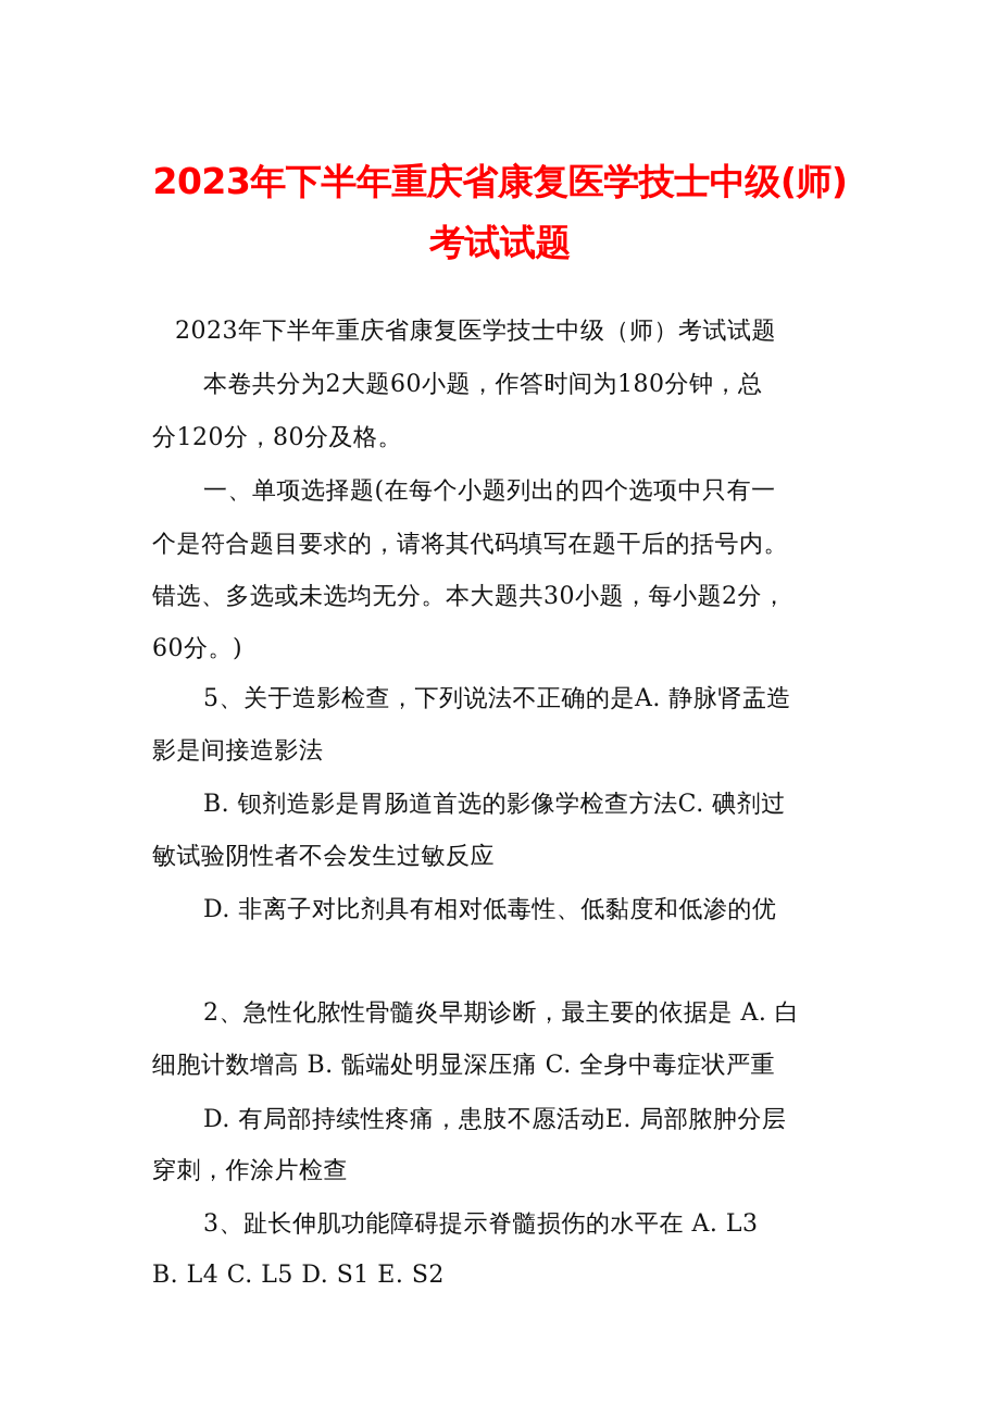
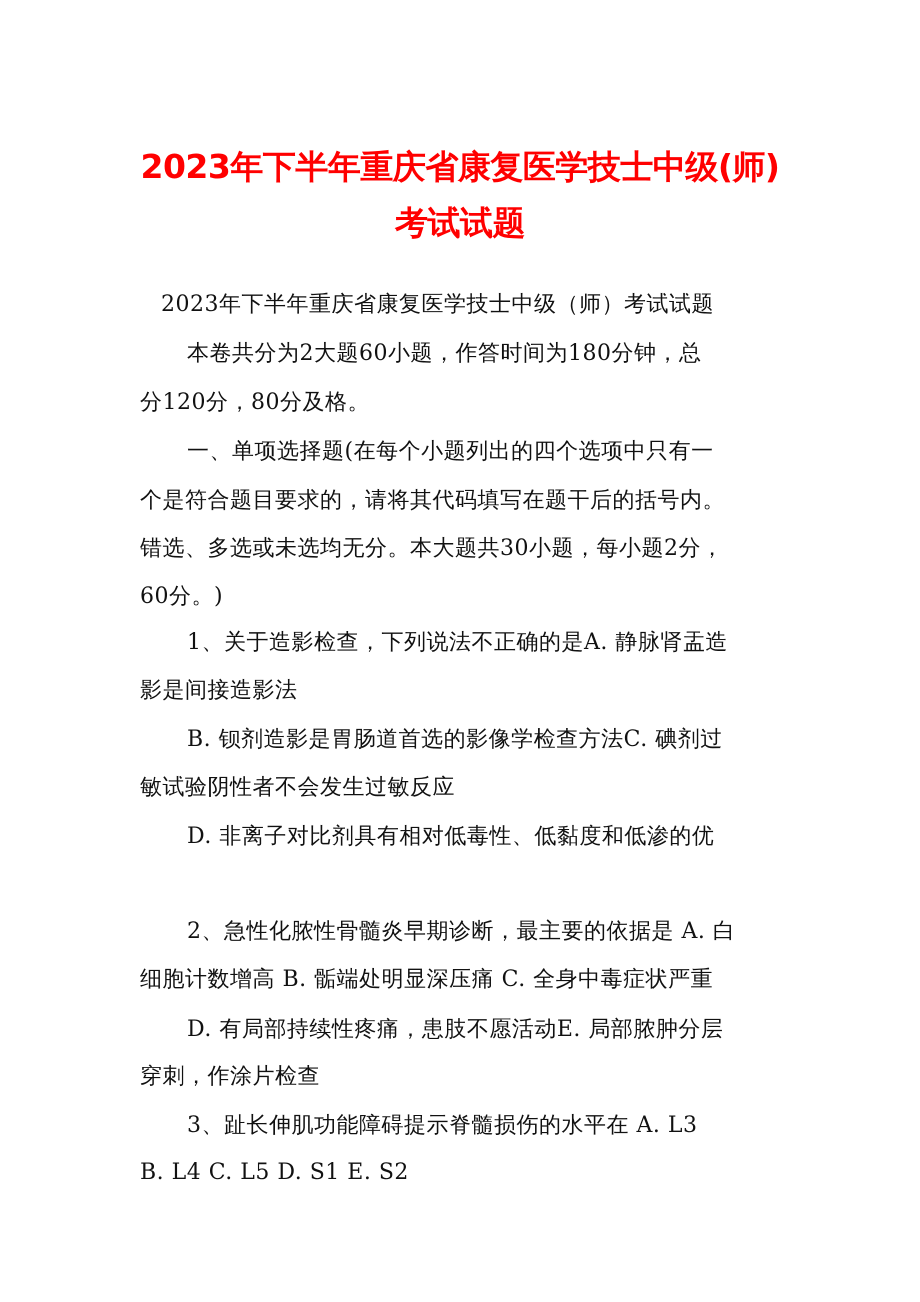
  2023年下半年重庆省康复医学技士中级(师)
  考试试题
  2023年下半年重庆省康复医学技士中级（师）考试试题
  本卷共分为2大题60小题，作答时间为180分钟，总
  分120分，80分及格。
  一、单项选择题(在每个小题列出的四个选项中只有一
  个是符合题目要求的，请将其代码填写在题干后的括号内。
  错选、多选或未选均无分。本大题共30小题，每小题2分，
  60分。)
- 5、关于造影检查，下列说法不正确的是A. 静脉肾盂造
+ 1、关于造影检查，下列说法不正确的是A. 静脉肾盂造
  影是间接造影法
  B. 钡剂造影是胃肠道首选的影像学检查方法C. 碘剂过
  敏试验阴性者不会发生过敏反应
  D. 非离子对比剂具有相对低毒性、低黏度和低渗的优
  2、急性化脓性骨髓炎早期诊断，最主要的依据是 A. 白
  细胞计数增高 B. 骺端处明显深压痛 C. 全身中毒症状严重
  D. 有局部持续性疼痛，患肢不愿活动E. 局部脓肿分层
  穿刺，作涂片检查
  3、趾长伸肌功能障碍提示脊髓损伤的水平在 A. L3
  B. L4 C. L5 D. S1 E. S2
